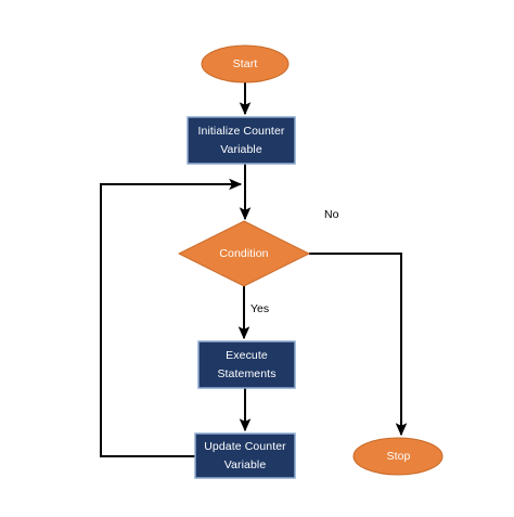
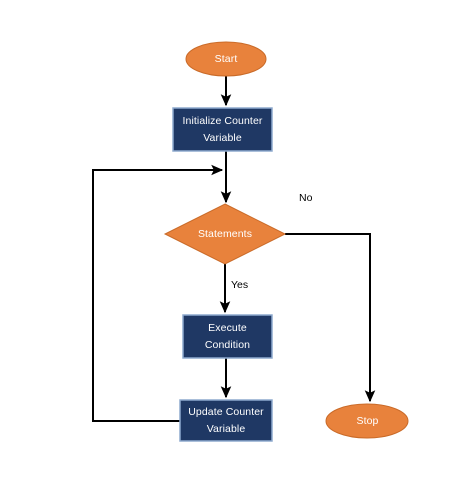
  Start
  Initialize Counter
  Variable
- Condition
+ Statements
  Execute
- Statements
+ Condition
  Update Counter
  Variable
  Stop
  No
  Yes
